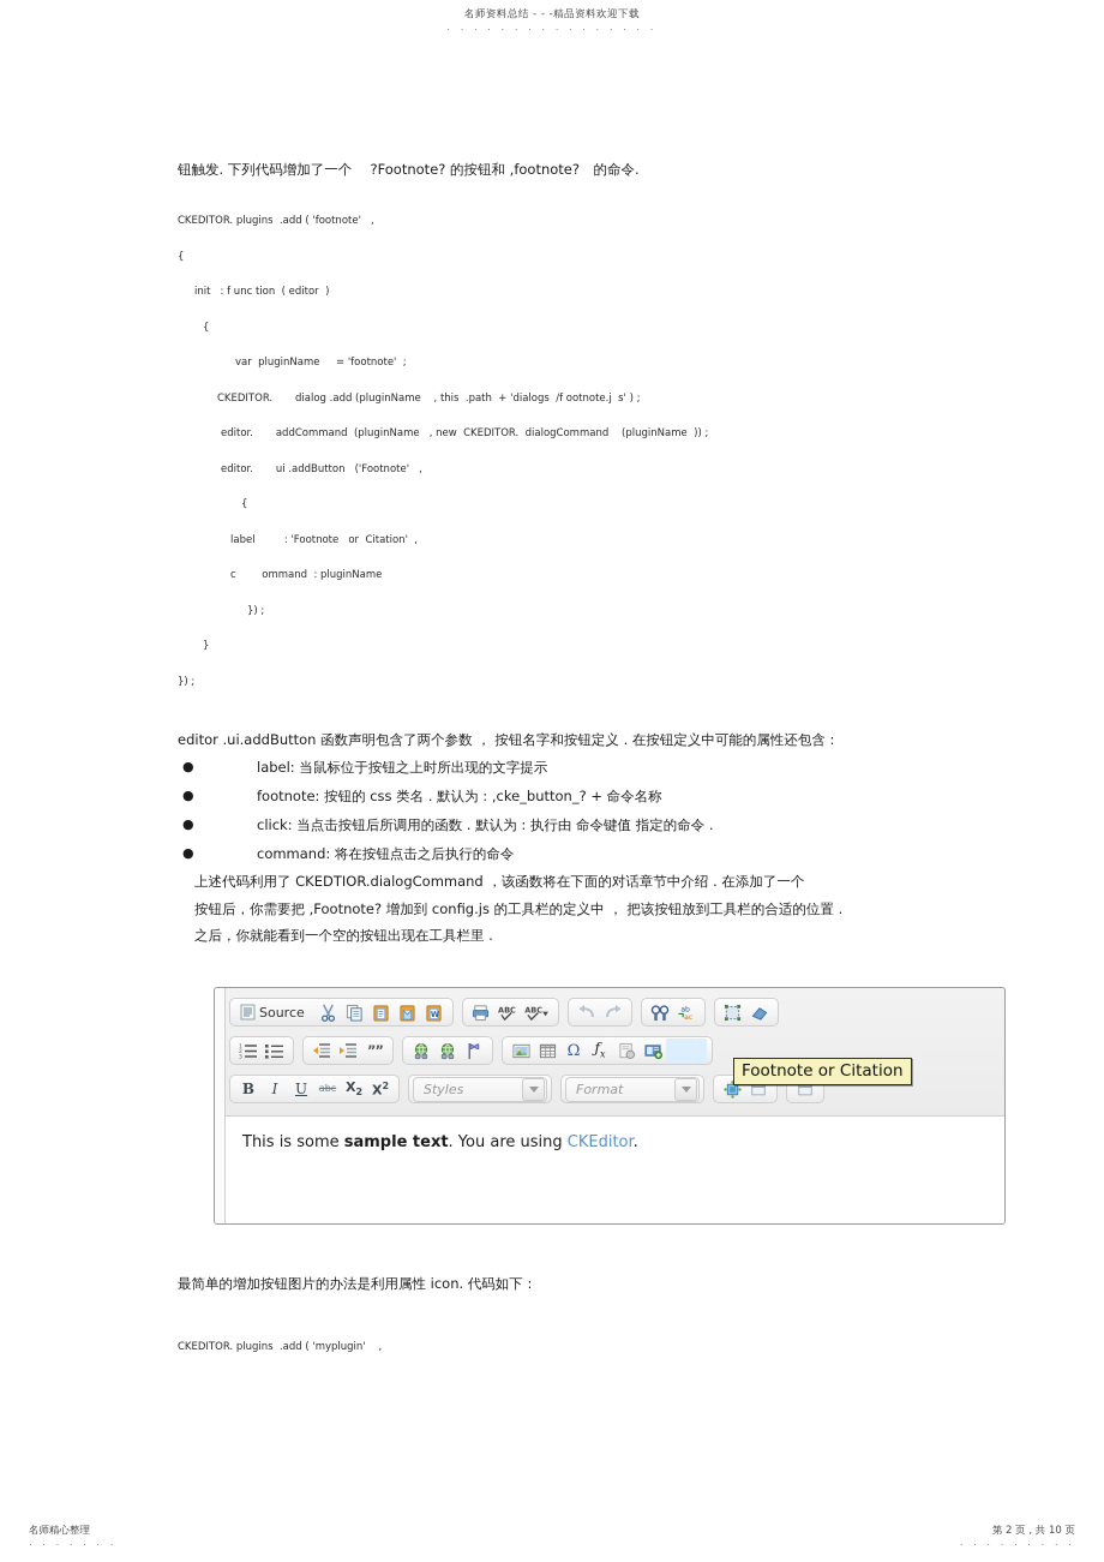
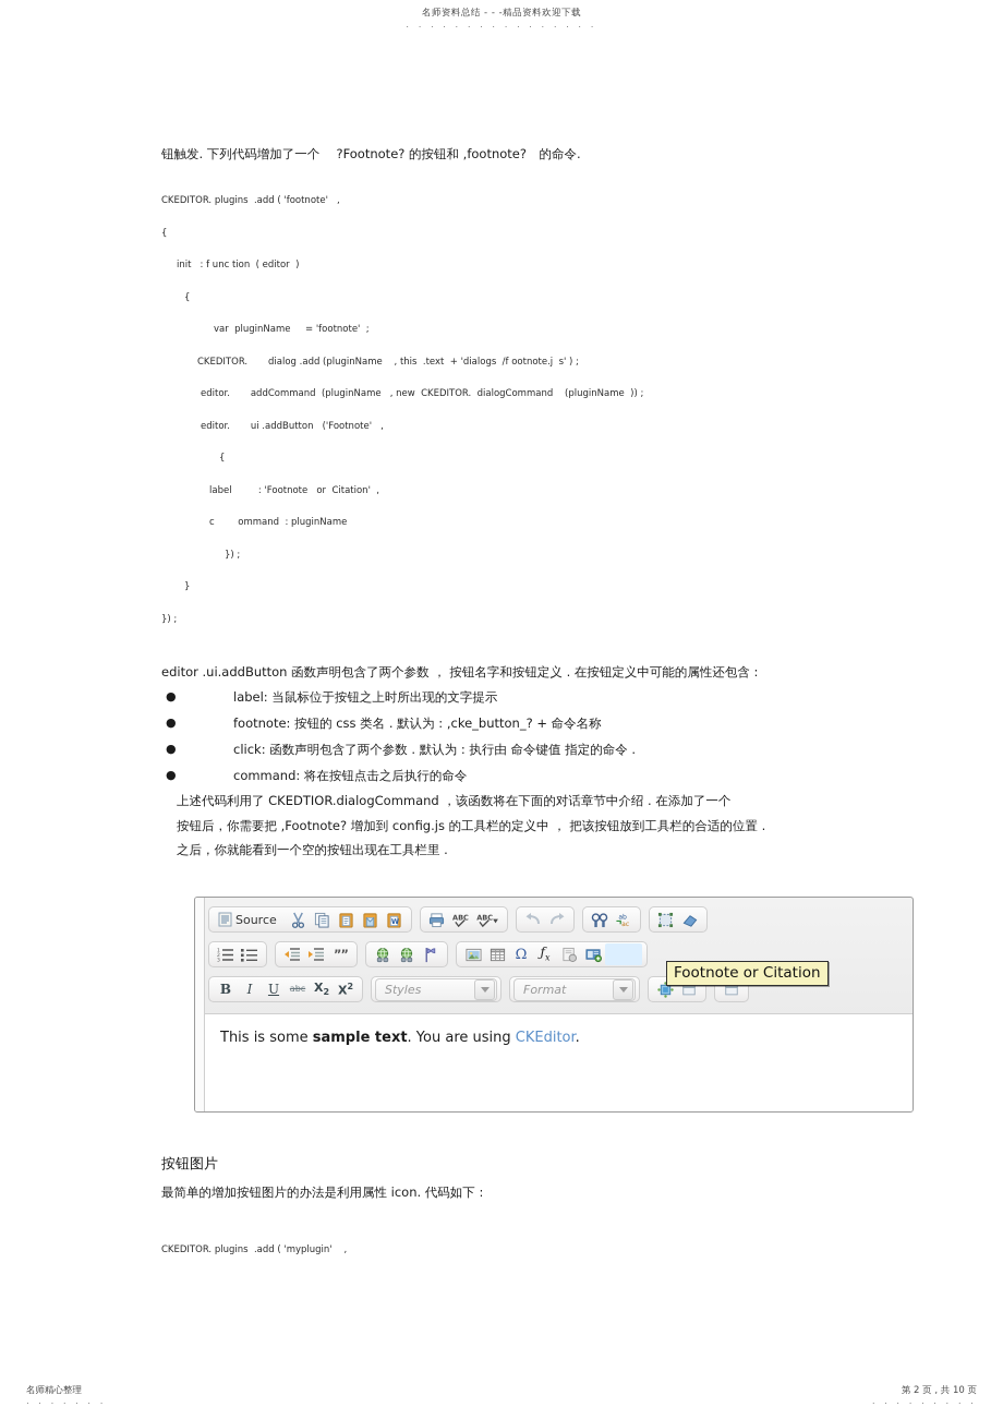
  名师资料总结 - - -精品资料欢迎下载
  · · · · · · · · · · · · · · · ·
  钮触发. 下列代码增加了一个 ?Footnote? 的按钮和 ,footnote? 的命令.
  CKEDITOR. plugins .add ( 'footnote' ,
  {
  init : f unc tion ( editor )
  {
  var pluginName = 'footnote' ;
- CKEDITOR. dialog .add (pluginName , this .path + 'dialogs /f ootnote.j s' ) ;
+ CKEDITOR. dialog .add (pluginName , this .text + 'dialogs /f ootnote.j s' ) ;
  editor. addCommand (pluginName , new CKEDITOR. dialogCommand (pluginName )) ;
  editor. ui .addButton ('Footnote' ,
  {
  label : 'Footnote or Citation' ,
  c ommand : pluginName
  }) ;
  }
  }) ;
  editor .ui.addButton 函数声明包含了两个参数 ， 按钮名字和按钮定义 . 在按钮定义中可能的属性还包含 :
  ●
  label: 当鼠标位于按钮之上时所出现的文字提示
  ●
  footnote: 按钮的 css 类名 . 默认为 : ,cke_button_? + 命令名称
  ●
- click: 当点击按钮后所调用的函数 . 默认为 : 执行由 命令键值 指定的命令 .
+ click: 函数声明包含了两个参数 . 默认为 : 执行由 命令键值 指定的命令 .
  ●
  command: 将在按钮点击之后执行的命令
  上述代码利用了 CKEDTIOR.dialogCommand ，该函数将在下面的对话章节中介绍 . 在添加了一个
  按钮后，你需要把 ,Footnote? 增加到 config.js 的工具栏的定义中 ， 把该按钮放到工具栏的合适的位置 .
  之后，你就能看到一个空的按钮出现在工具栏里 .
  Source
  W
  ABC
  ABC
  ”
  ”
  Ω
  ƒx
  B
  I
  U
  abc
  X2
  X2
  Styles
  Format
  Footnote or Citation
  This is some sample text. You are using CKEditor.
+ 按钮图片
  最简单的增加按钮图片的办法是利用属性 icon. 代码如下 :
  CKEDITOR. plugins .add ( 'myplugin' ,
  名师精心整理
  · · · · · · ·
  第 2 页 , 共 10 页
  · · · · · · · · ·
